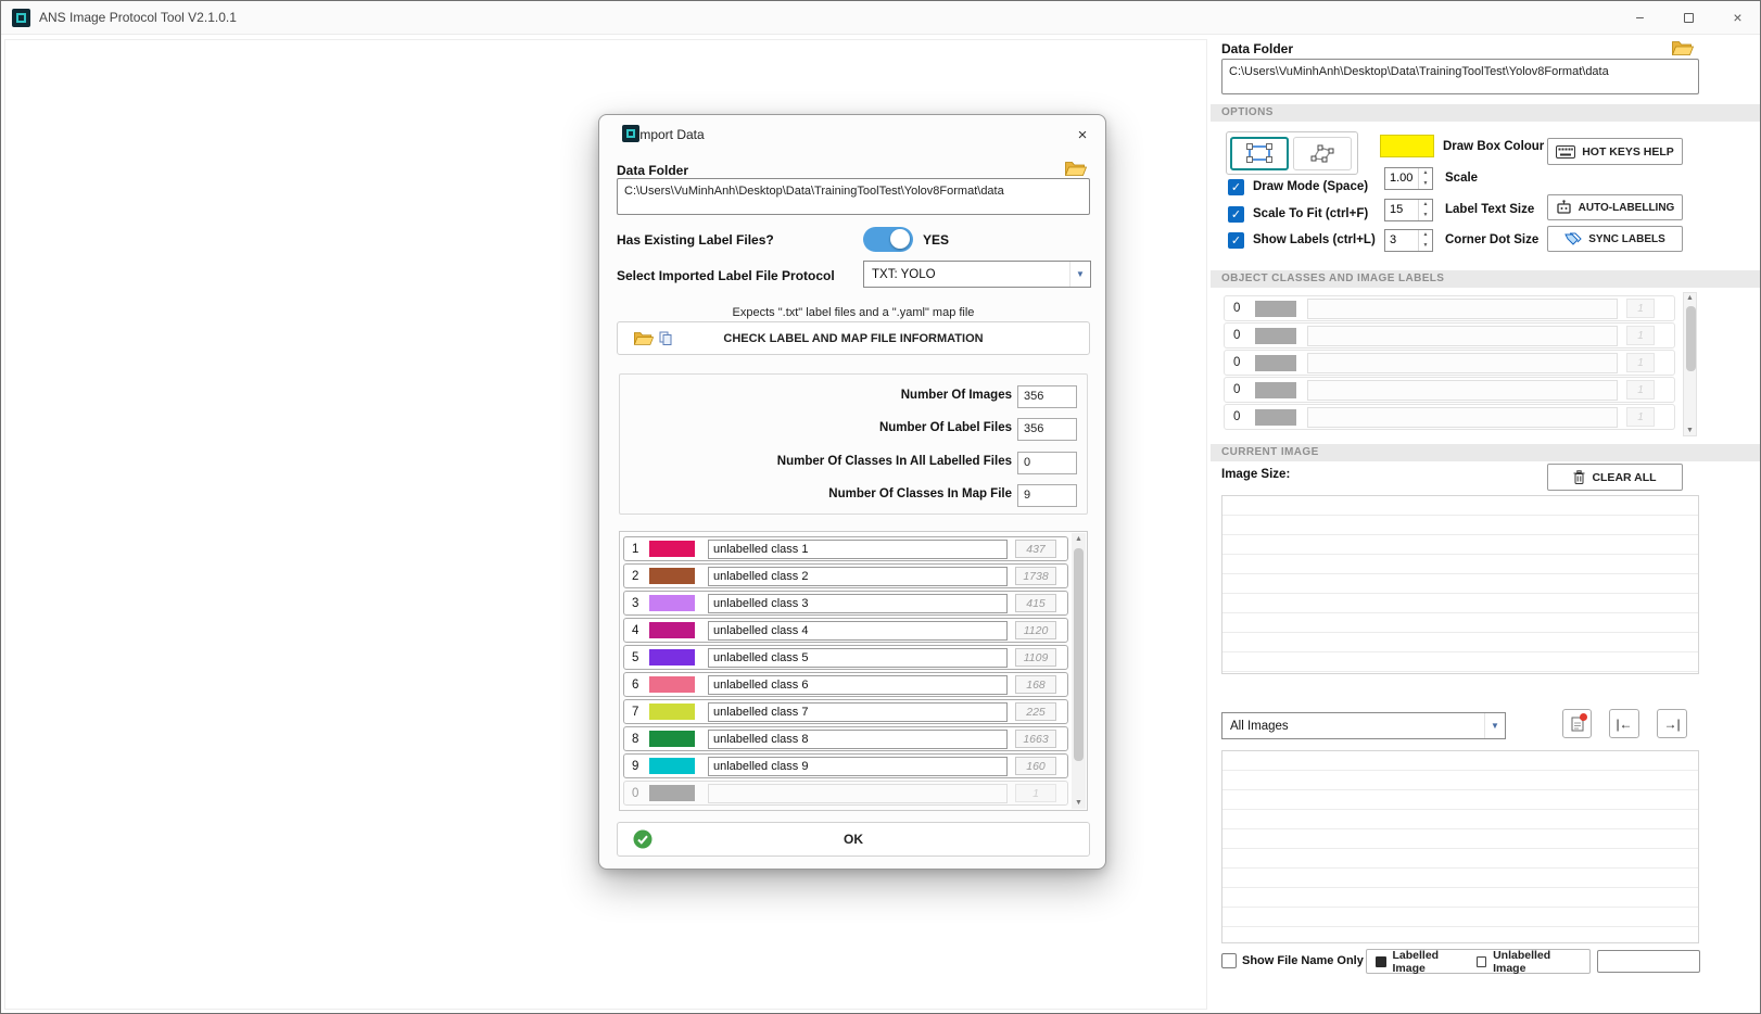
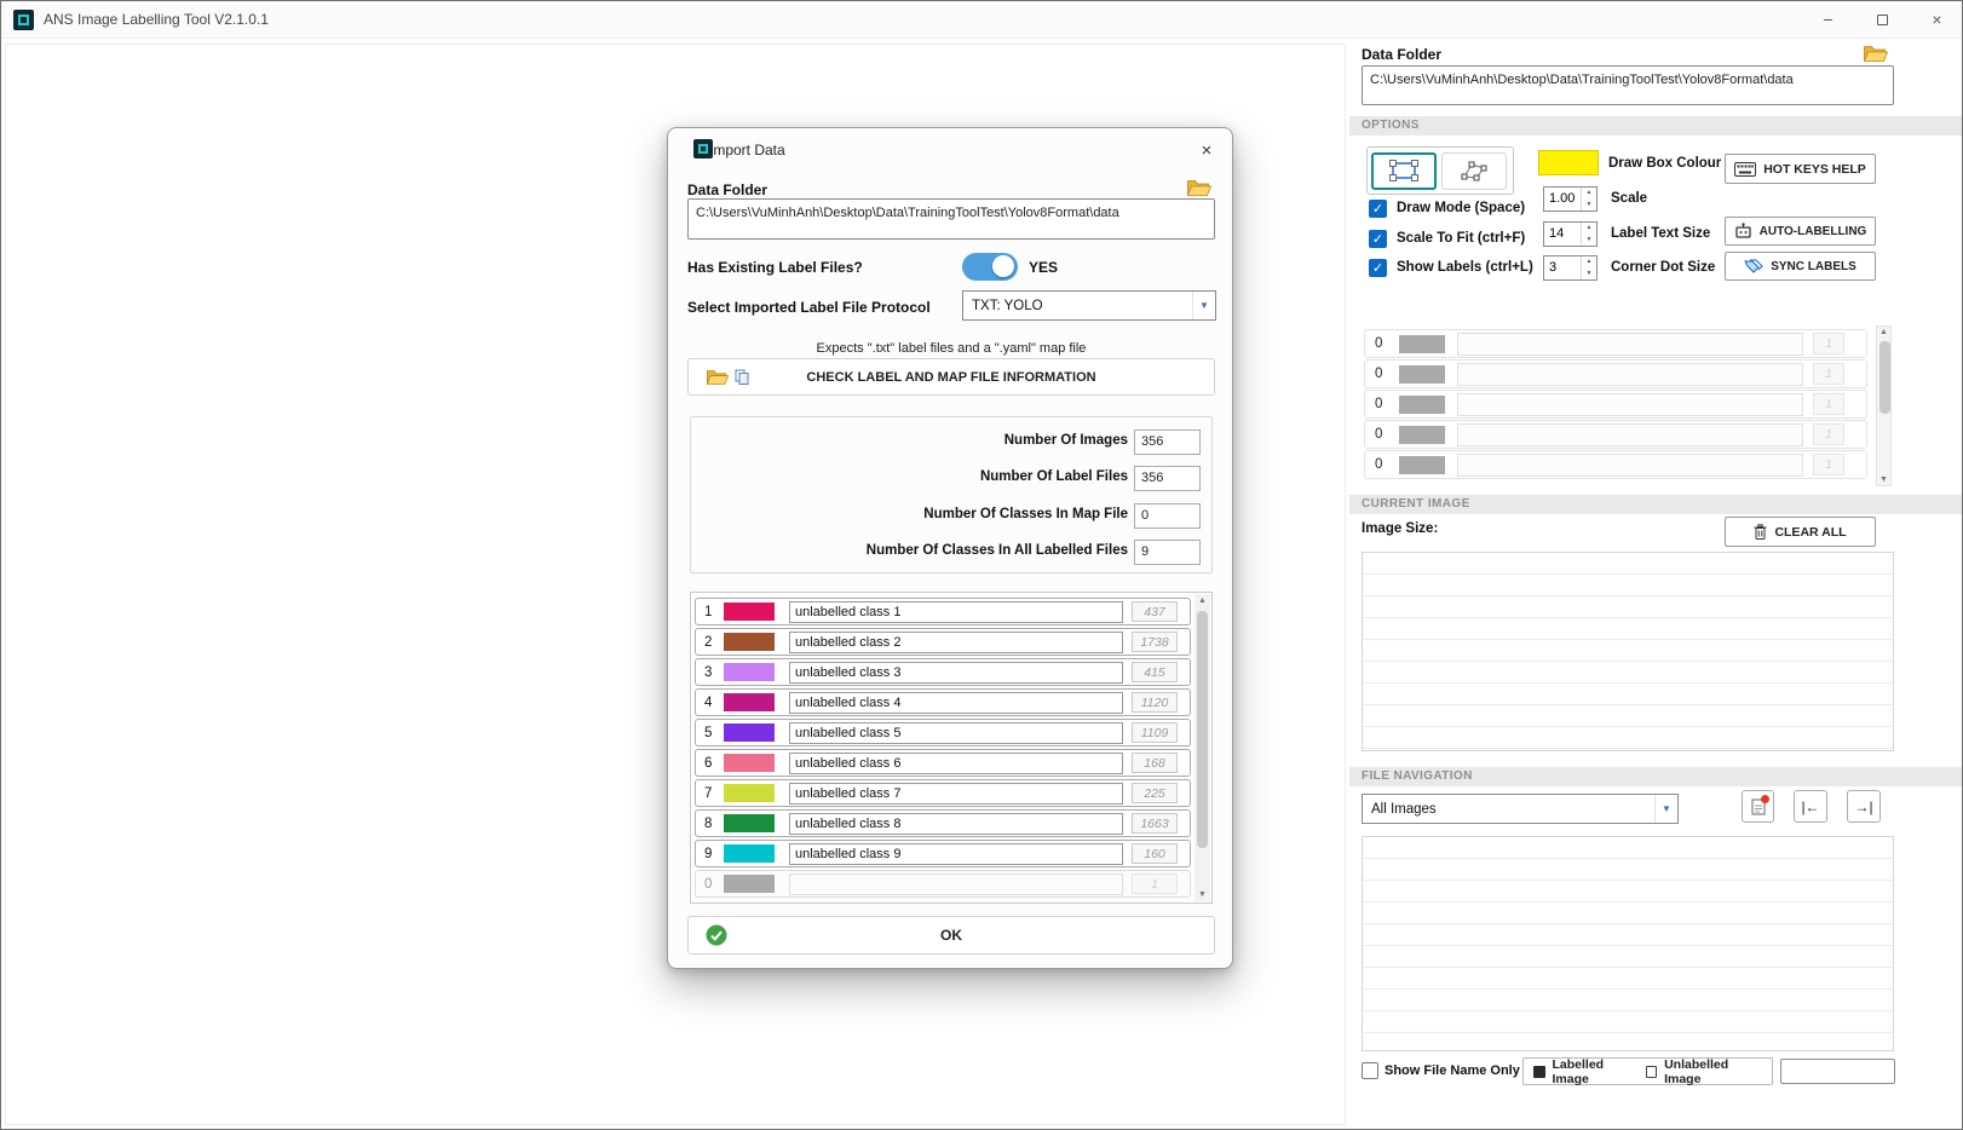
- ANS Image Protocol Tool V2.1.0.1
+ ANS Image Labelling Tool V2.1.0.1
  −
  ×
  Data Folder
  C:\Users\VuMinhAnh\Desktop\Data\TrainingToolTest\Yolov8Format\data
  OPTIONS
  Draw Box Colour
  HOT KEYS HELP
  ✓
  Draw Mode (Space)
  ✓
  Scale To Fit (ctrl+F)
  ✓
  Show Labels (ctrl+L)
  1.00
  Scale
- 15
+ 14
  Label Text Size
  3
  Corner Dot Size
  AUTO-LABELLING
  SYNC LABELS
- OBJECT CLASSES AND IMAGE LABELS
  0
  1
  0
  1
  0
  1
  0
  1
  0
  1
  CURRENT IMAGE
  Image Size:
  CLEAR ALL
+ FILE NAVIGATION
  All Images
  ▼
  |←
  →|
  Show File Name Only
  Labelled Image
  Unlabelled Image
  Import Data
  ×
  Data Folder
  C:\Users\VuMinhAnh\Desktop\Data\TrainingToolTest\Yolov8Format\data
  Has Existing Label Files?
  YES
  Select Imported Label File Protocol
  TXT: YOLO
  ▼
  Expects ".txt" label files and a ".yaml" map file
  CHECK LABEL AND MAP FILE INFORMATION
  Number Of Images
  356
  Number Of Label Files
  356
- Number Of Classes In All Labelled Files
+ Number Of Classes In Map File
  0
- Number Of Classes In Map File
+ Number Of Classes In All Labelled Files
  9
  1
  unlabelled class 1
  437
  2
  unlabelled class 2
  1738
  3
  unlabelled class 3
  415
  4
  unlabelled class 4
  1120
  5
  unlabelled class 5
  1109
  6
  unlabelled class 6
  168
  7
  unlabelled class 7
  225
  8
  unlabelled class 8
  1663
  9
  unlabelled class 9
  160
  0
  1
  OK
